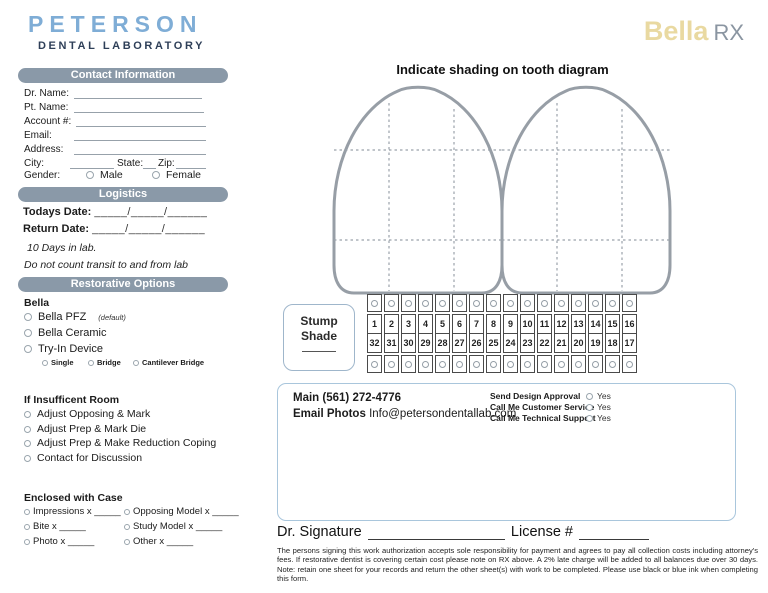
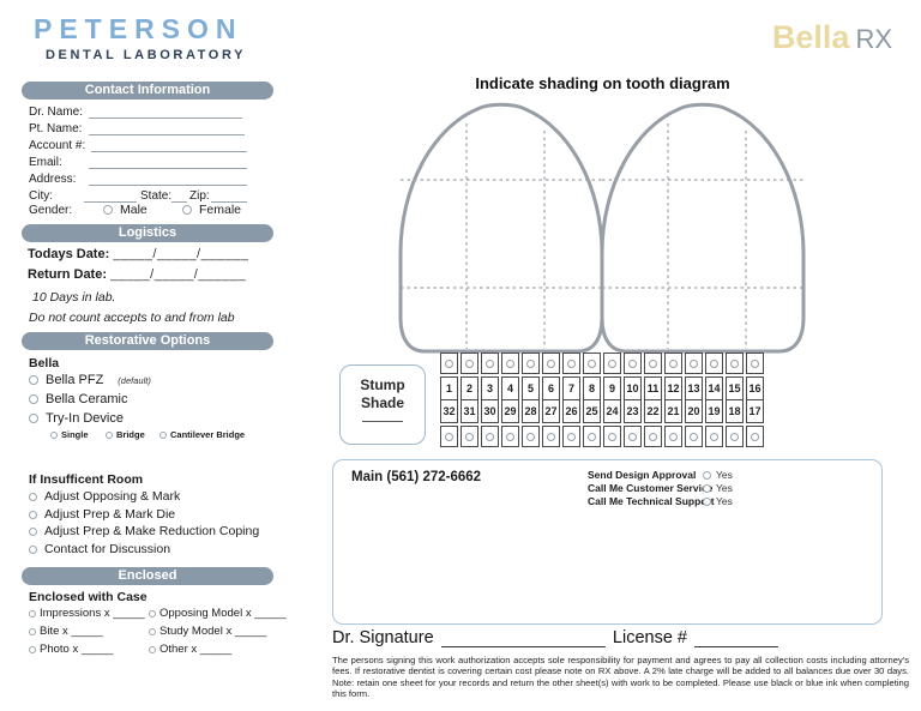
  PETERSON
  DENTAL LABORATORY
  Bella RX
  Contact Information
  Dr. Name:
  Pt. Name:
  Account #:
  Email:
  Address:
  City:
  State:
  Zip:
  Gender:
  Male
  Female
  Logistics
  Todays Date: _____/_____/______
  Return Date: _____/_____/______
  10 Days in lab.
- Do not count transit to and from lab
+ Do not count accepts to and from lab
  Restorative Options
  Bella
  Bella PFZ (default)
  Bella Ceramic
  Try-In Device
  Single
  Bridge
  Cantilever Bridge
  If Insufficent Room
  Adjust Opposing & Mark
  Adjust Prep & Mark Die
  Adjust Prep & Make Reduction Coping
  Contact for Discussion
+ Enclosed
  Enclosed with Case
  Impressions x _____
  Bite x _____
  Photo x _____
  Opposing Model x _____
  Study Model x _____
  Other x _____
  Indicate shading on tooth diagram
  Stump
  Shade
  1
  32
  2
  31
  3
  30
  4
  29
  5
  28
  6
  27
  7
  26
  8
  25
  9
  24
  10
  23
  11
  22
  12
  21
  13
  20
  14
  19
  15
  18
  16
  17
- Main (561) 272-4776
+ Main (561) 272-6662
- Email Photos Info@petersondentallab.com
  Send Design Approval
  Yes
  Call Me Customer Servi
  Yes
  Call Me Technical Suppt
  Yes
  Dr. Signature
  License #
  The persons signing this work authorization accepts sole responsibility for payment and agrees to pay all collection costs including attorney's fees. If restorative dentist is covering certain cost please note on RX above. A 2% late charge will be added to all balances due over 30 days. Note: retain one sheet for your records and return the other sheet(s) with work to be completed. Please use black or blue ink when completing this form.
